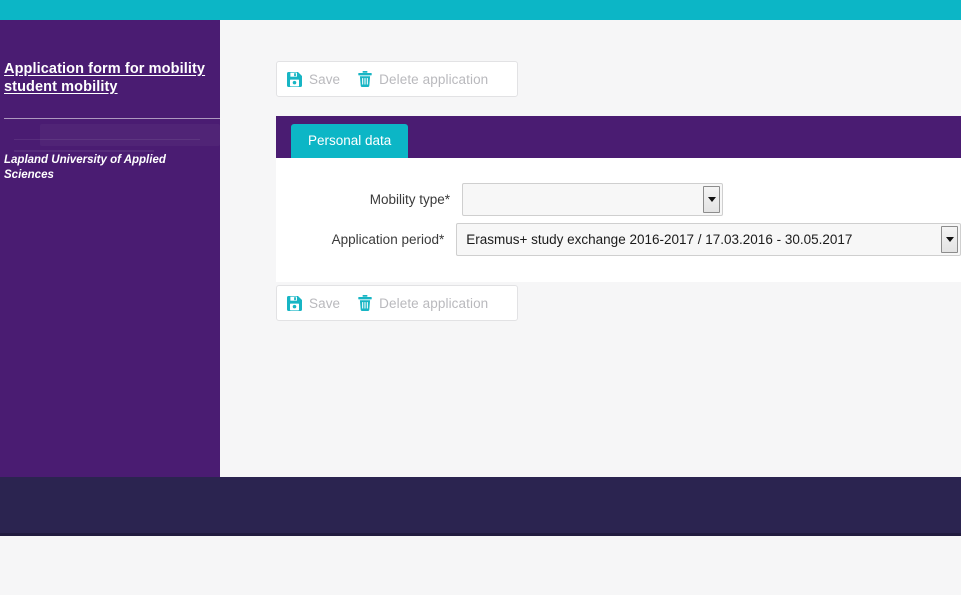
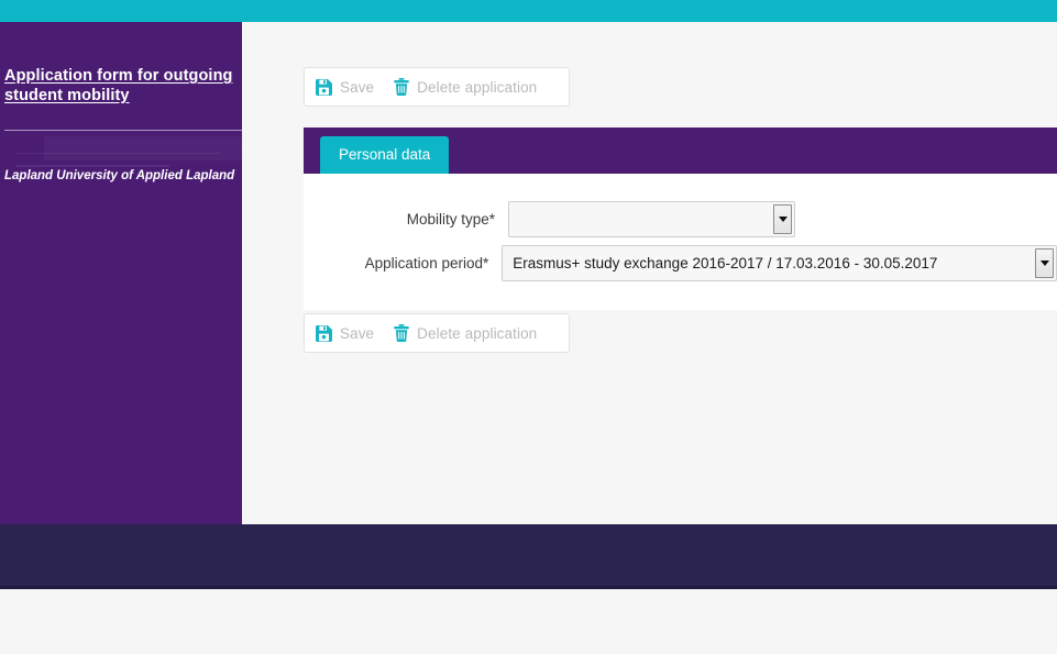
- Application form for mobility student mobility
+ Application form for outgoing student mobility
- Lapland University of Applied Sciences
+ Lapland University of Applied Lapland
  Save
  Delete application
  Personal data
  Mobility type*
  Application period*
  Erasmus+ study exchange 2016-2017 / 17.03.2016 - 30.05.2017
  Save
  Delete application
